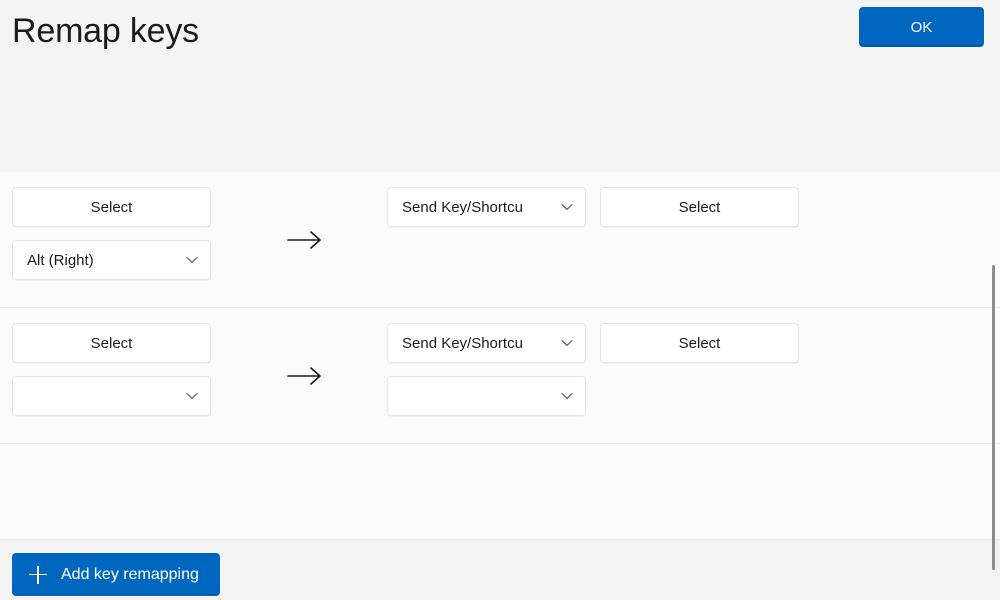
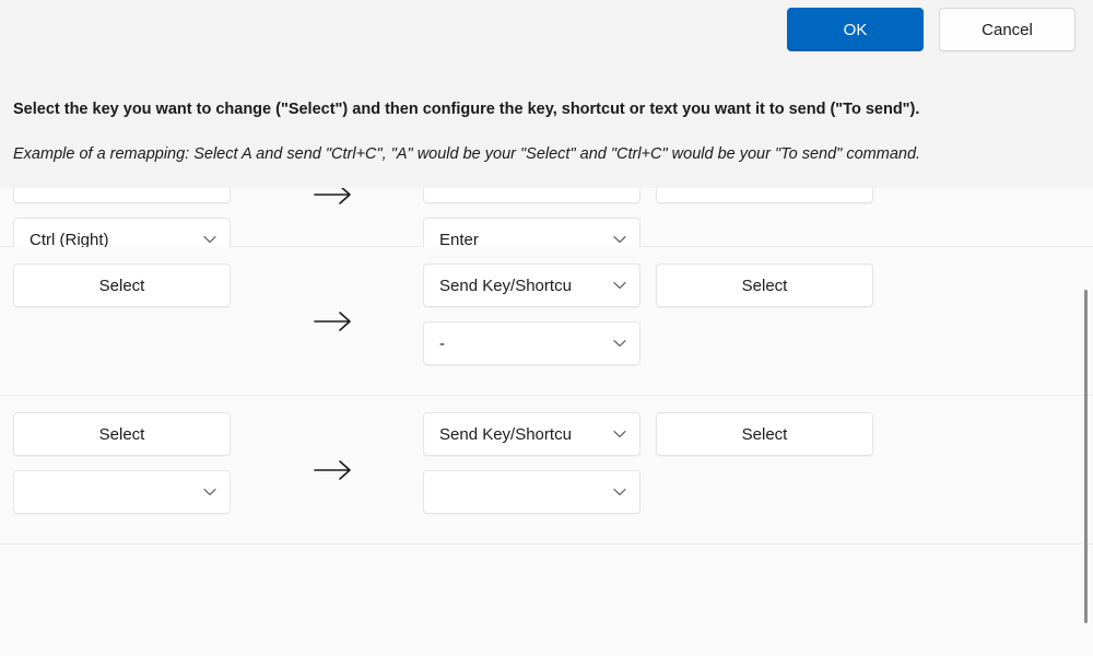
- Remap keys
  OK
+ Cancel
+ Select the key you want to change ("Select") and then configure the key, shortcut or text you want it to send ("To send").
+ Example of a remapping: Select A and send "Ctrl+C", "A" would be your "Select" and "Ctrl+C" would be your "To send" command.
+ Ctrl (Right)
+ Enter
  Select
- Alt (Right)
  Send Key/Shortcu
+ -
  Select
  Select
  Send Key/Shortcu
  Select
- Add key remapping
